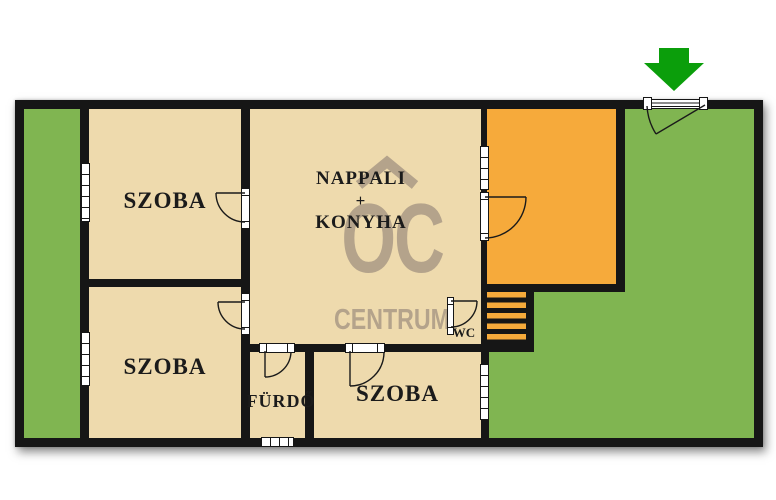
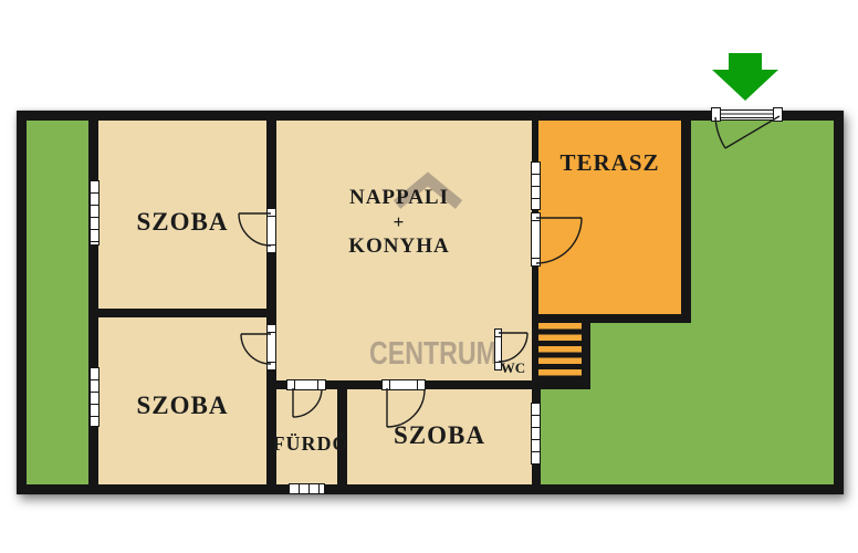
- OC
  CENTRUM
  SZOBA
  SZOBA
  SZOBA
  NAPPALI
  +
  KONYHA
+ TERASZ
  FÜRDŐ
  WC
